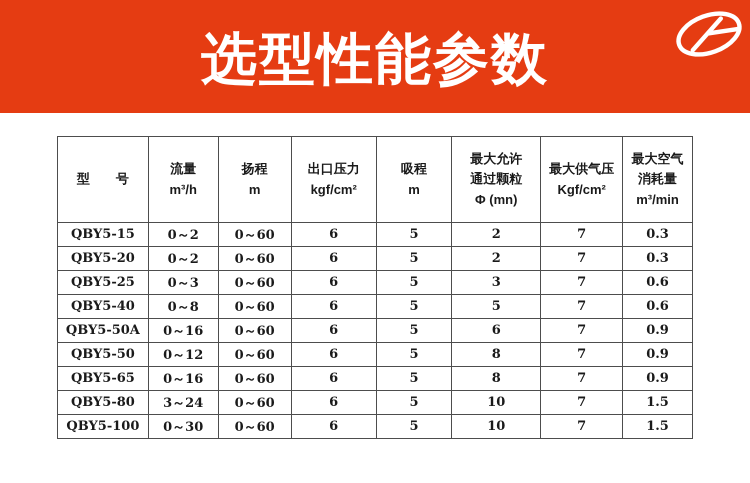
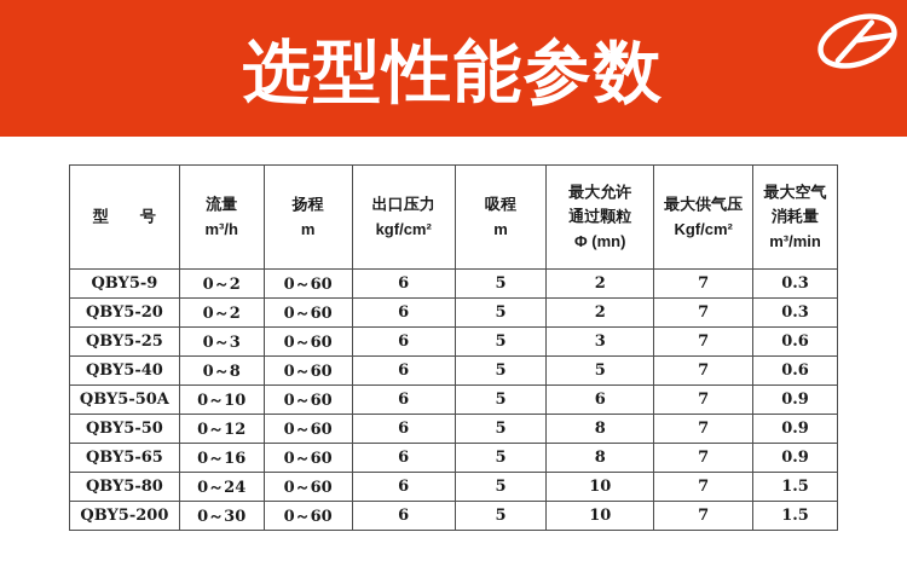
  选型性能参数
  型 号	流量m³/h	扬程m	出口压力kgf/cm²	吸程m	最大允许通过颗粒Φ (mn)	最大供气压Kgf/cm²	最大空气消耗量m³/min
- QBY5-15	0～2	0～60	6	5	2	7	0.3
+ QBY5-9	0～2	0～60	6	5	2	7	0.3
  QBY5-20	0～2	0～60	6	5	2	7	0.3
  QBY5-25	0～3	0～60	6	5	3	7	0.6
  QBY5-40	0～8	0～60	6	5	5	7	0.6
- QBY5-50A	0～16	0～60	6	5	6	7	0.9
+ QBY5-50A	0～10	0～60	6	5	6	7	0.9
  QBY5-50	0～12	0～60	6	5	8	7	0.9
  QBY5-65	0～16	0～60	6	5	8	7	0.9
- QBY5-80	3～24	0～60	6	5	10	7	1.5
+ QBY5-80	0～24	0～60	6	5	10	7	1.5
- QBY5-100	0～30	0～60	6	5	10	7	1.5
+ QBY5-200	0～30	0～60	6	5	10	7	1.5
